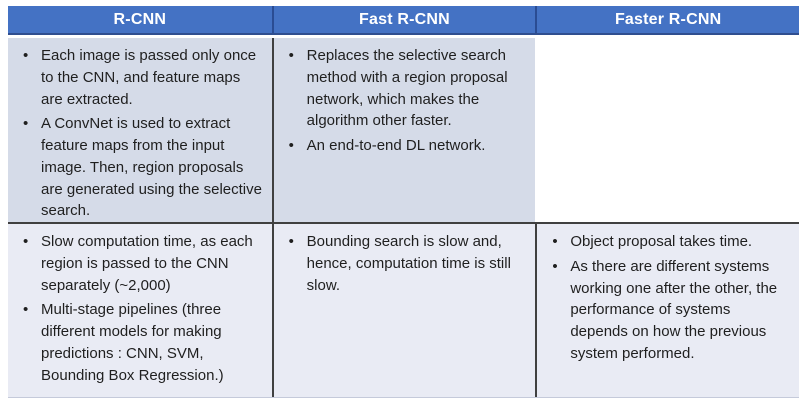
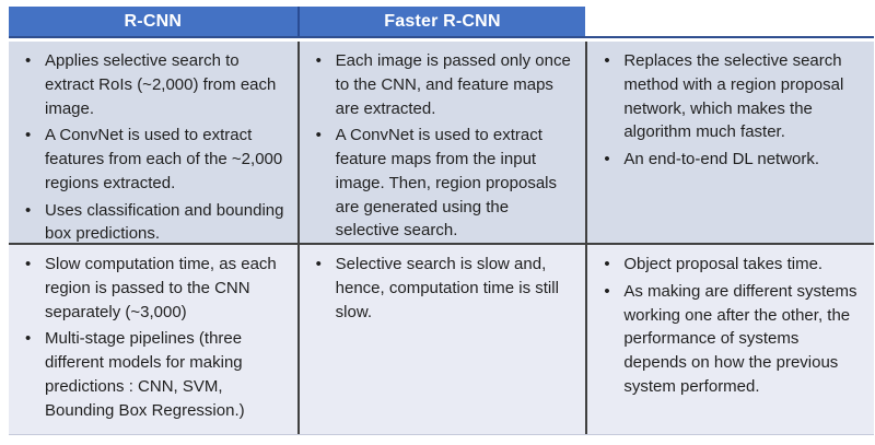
  R-CNN
- Fast R-CNN
  Faster R-CNN
+ Applies selective search to extract RoIs (~2,000) from each image.
+ A ConvNet is used to extract features from each of the ~2,000 regions extracted.
+ Uses classification and bounding box predictions.
  Each image is passed only once to the CNN, and feature maps are extracted.
  A ConvNet is used to extract feature maps from the input image. Then, region proposals are generated using the selective search.
- Replaces the selective search method with a region proposal network, which makes the algorithm other faster.
+ Replaces the selective search method with a region proposal network, which makes the algorithm much faster.
  An end-to-end DL network.
- Slow computation time, as each region is passed to the CNN separately (~2,000)
+ Slow computation time, as each region is passed to the CNN separately (~3,000)
  Multi-stage pipelines (three different models for making predictions : CNN, SVM, Bounding Box Regression.)
- Bounding search is slow and, hence, computation time is still slow.
+ Selective search is slow and, hence, computation time is still slow.
  Object proposal takes time.
- As there are different systems working one after the other, the performance of systems depends on how the previous system performed.
+ As making are different systems working one after the other, the performance of systems depends on how the previous system performed.
